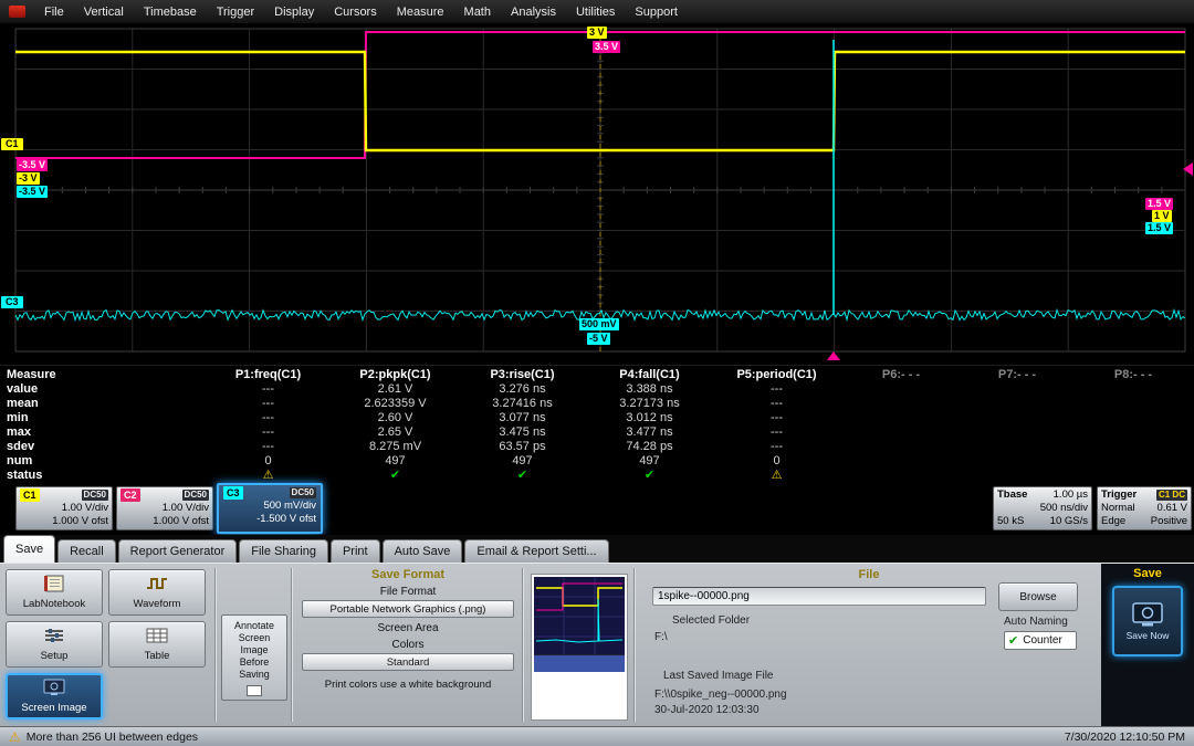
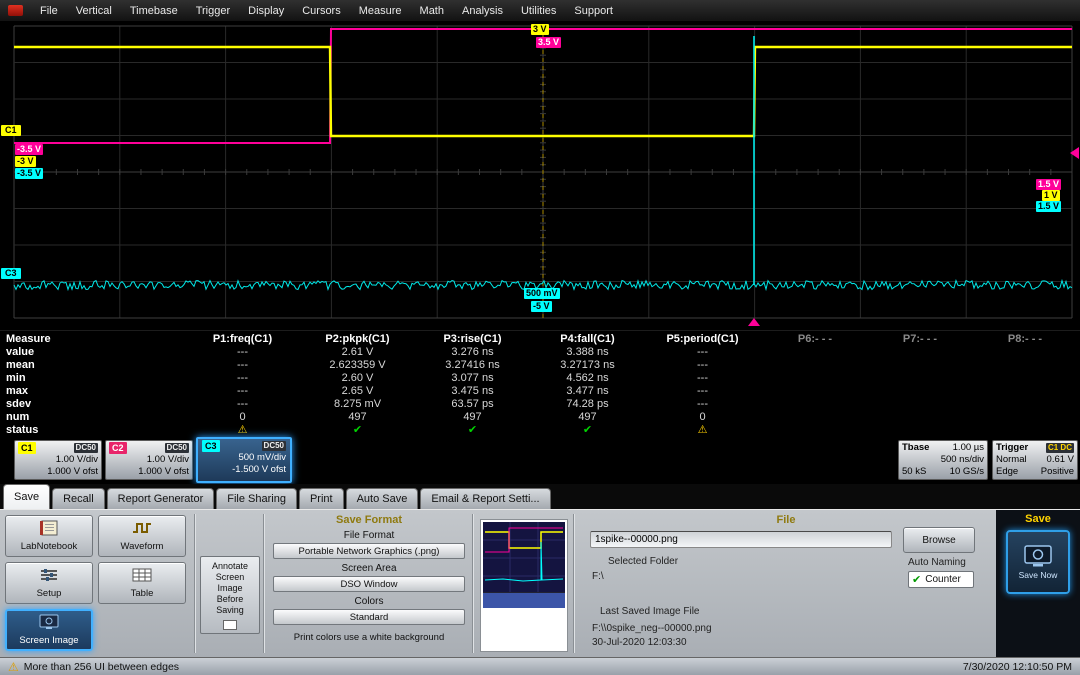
  File
  Vertical
  Timebase
  Trigger
  Display
  Cursors
  Measure
  Math
  Analysis
  Utilities
  Support
  3 V
  3.5 V
  -3.5 V
  -3 V
  -3.5 V
  1.5 V
  1 V
  1.5 V
  500 mV
  -5 V
  C1
  C3
  Measure
  P1:freq(C1)
  P2:pkpk(C1)
  P3:rise(C1)
  P4:fall(C1)
  P5:period(C1)
  P6:- - -
  P7:- - -
  P8:- - -
  value
  ---
  2.61 V
  3.276 ns
  3.388 ns
  ---
  mean
  ---
  2.623359 V
  3.27416 ns
  3.27173 ns
  ---
  min
  ---
  2.60 V
  3.077 ns
- 3.012 ns
+ 4.562 ns
  ---
  max
  ---
  2.65 V
  3.475 ns
  3.477 ns
  ---
  sdev
  ---
  8.275 mV
  63.57 ps
  74.28 ps
  ---
  num
  0
  497
  497
  497
  0
  status
  ⚠
  ✔
  ✔
  ✔
  ⚠
  C1
  DC50
  1.00 V/div
  1.000 V ofst
  C2
  DC50
  1.00 V/div
  1.000 V ofst
  C3
  DC50
  500 mV/div
  -1.500 V ofst
  Tbase
  1.00 µs
  500 ns/div
  50 kS
  10 GS/s
  Trigger
  C1 DC
  Normal
  0.61 V
  Edge
  Positive
  Save
  Recall
  Report Generator
  File Sharing
  Print
  Auto Save
  Email & Report Setti...
  LabNotebook
  Waveform
  Setup
  Table
  Screen Image
  Annotate Screen Image Before Saving
  Save Format
  File Format
  Portable Network Graphics (.png)
  Screen Area
+ DSO Window
  Colors
  Standard
  Print colors use a white background
  File
  1spike--00000.png
  Browse
  Selected Folder
  F:\
  Auto Naming
  ✔
  Counter
  Last Saved Image File
  F:\\0spike_neg--00000.png
  30-Jul-2020 12:03:30
  Save
  Save Now
  ⚠
  More than 256 UI between edges
  7/30/2020 12:10:50 PM
